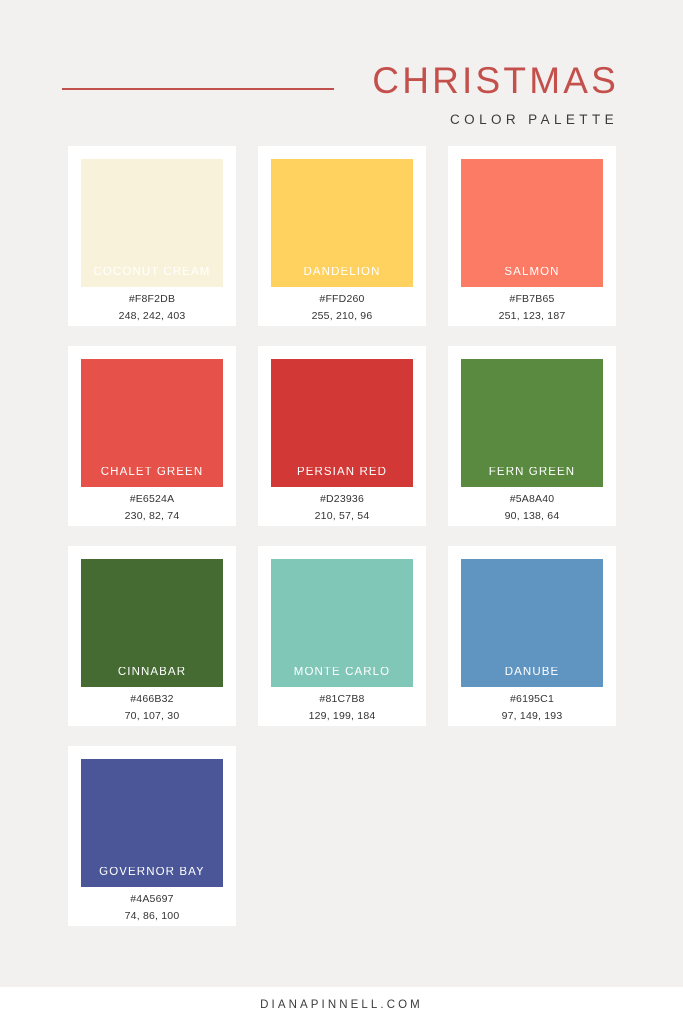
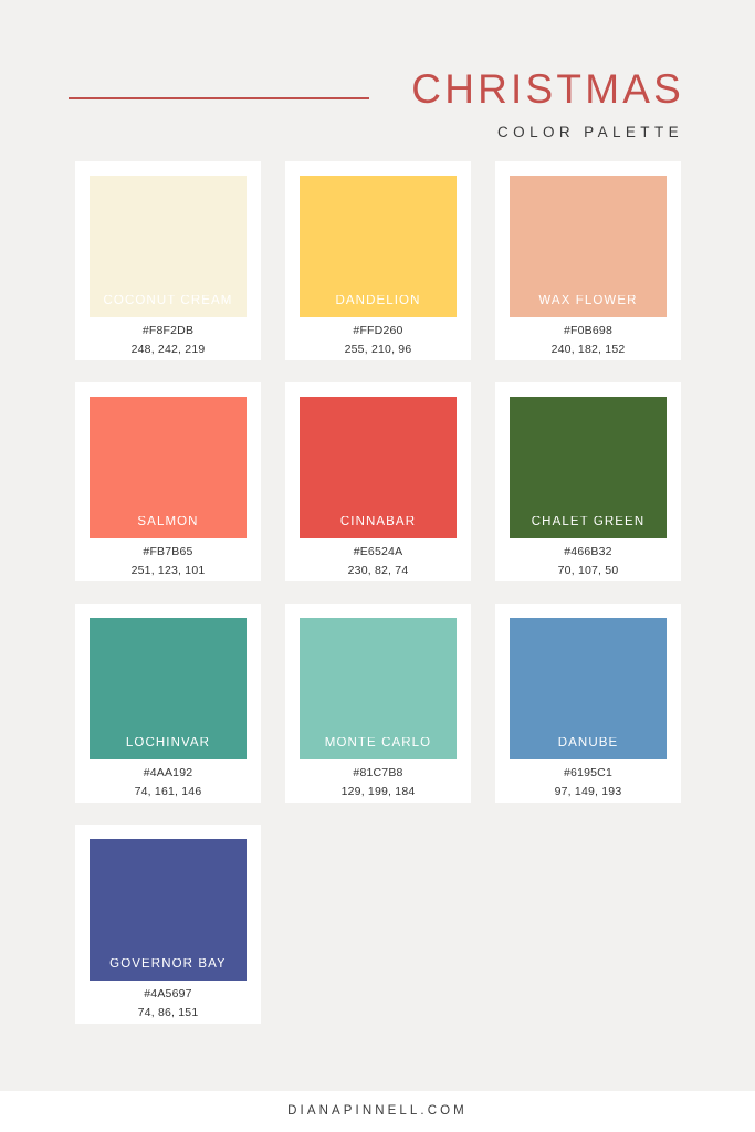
  CHRISTMAS
  COLOR PALETTE
  COCONUT CREAM
  #F8F2DB
- 248, 242, 403
+ 248, 242, 219
  DANDELION
  #FFD260
  255, 210, 96
+ WAX FLOWER
+ #F0B698
+ 240, 182, 152
  SALMON
  #FB7B65
- 251, 123, 187
+ 251, 123, 101
- CHALET GREEN
+ CINNABAR
  #E6524A
  230, 82, 74
- PERSIAN RED
- #D23936
- 210, 57, 54
- FERN GREEN
- #5A8A40
- 90, 138, 64
- CINNABAR
+ CHALET GREEN
  #466B32
- 70, 107, 30
+ 70, 107, 50
+ LOCHINVAR
+ #4AA192
+ 74, 161, 146
  MONTE CARLO
  #81C7B8
  129, 199, 184
  DANUBE
  #6195C1
  97, 149, 193
  GOVERNOR BAY
  #4A5697
- 74, 86, 100
+ 74, 86, 151
  DIANAPINNELL.COM
